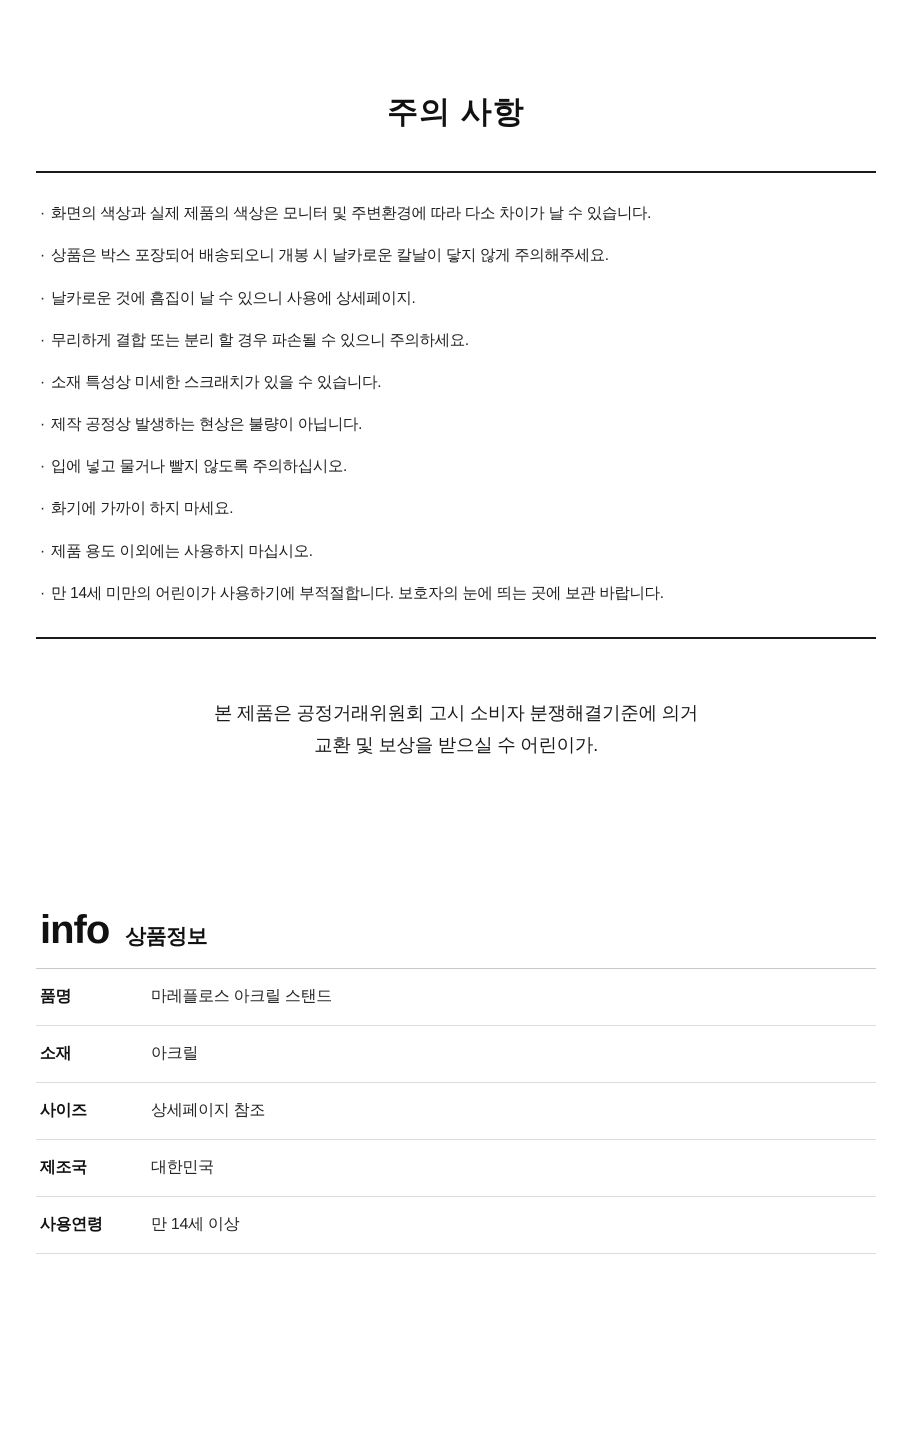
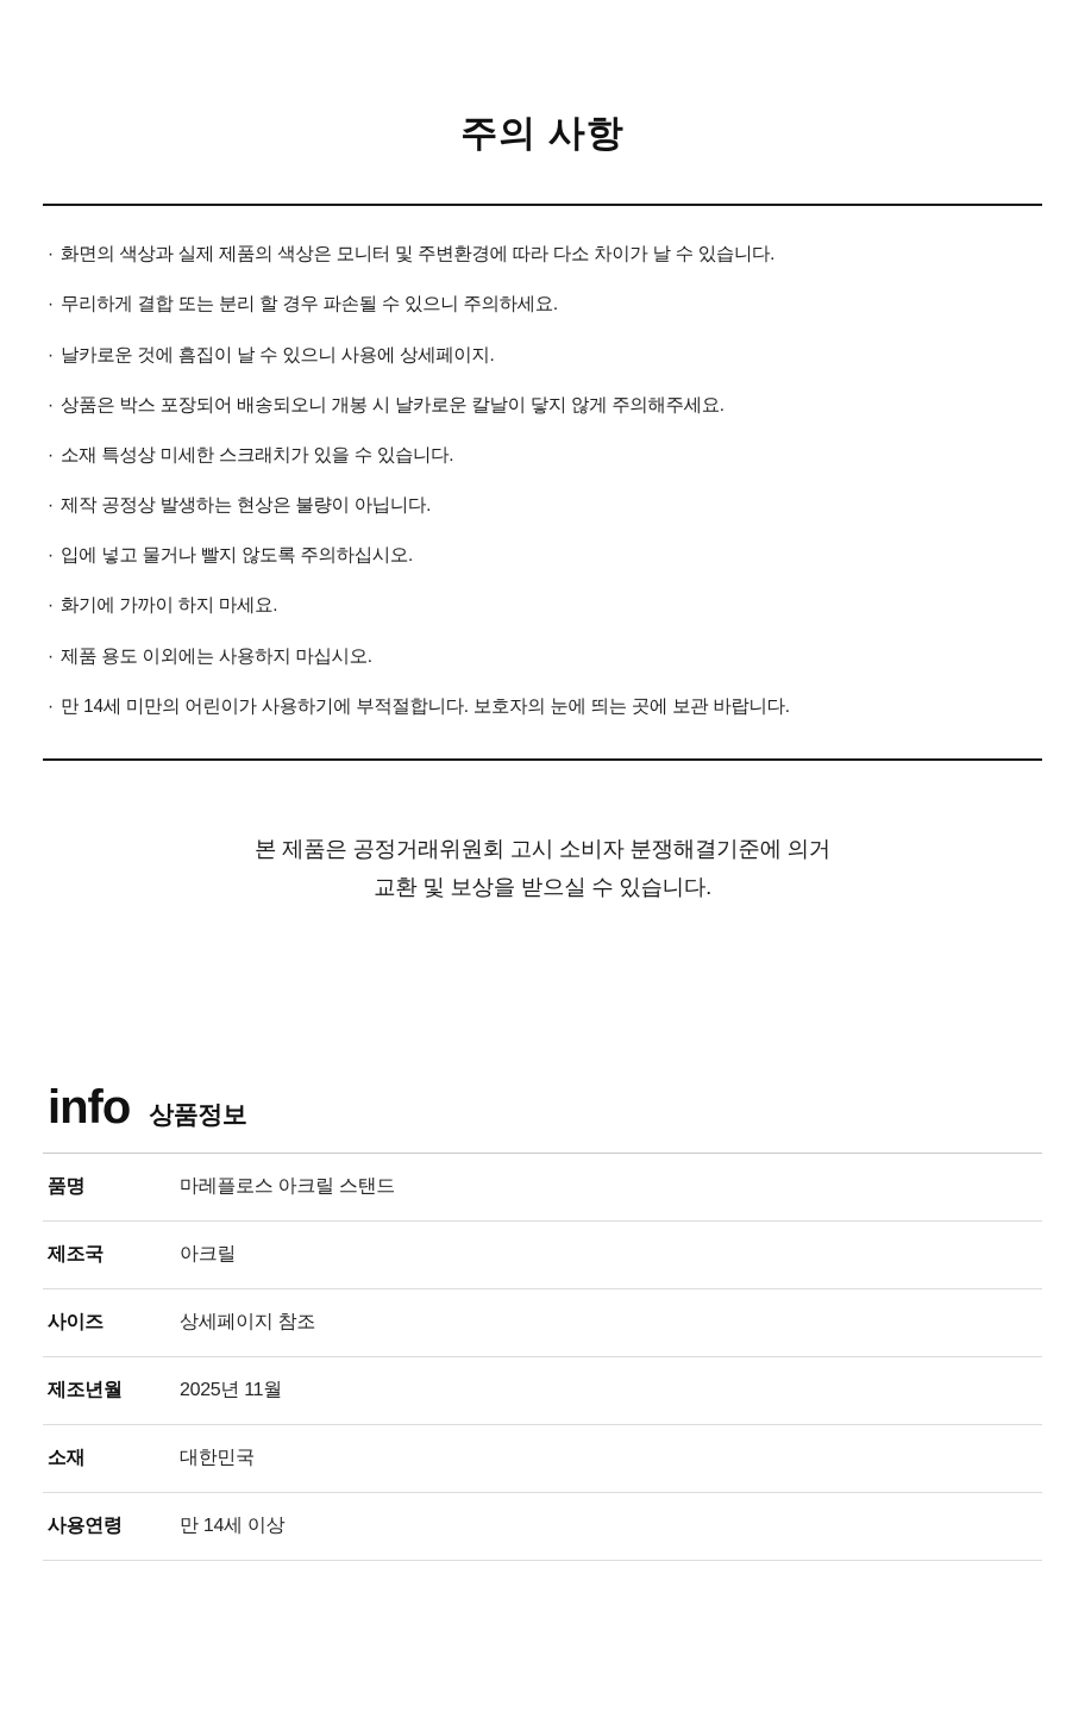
  주의 사항
  · 화면의 색상과 실제 제품의 색상은 모니터 및 주변환경에 따라 다소 차이가 날 수 있습니다.
- · 상품은 박스 포장되어 배송되오니 개봉 시 날카로운 칼날이 닿지 않게 주의해주세요.
+ · 무리하게 결합 또는 분리 할 경우 파손될 수 있으니 주의하세요.
  · 날카로운 것에 흠집이 날 수 있으니 사용에 상세페이지.
- · 무리하게 결합 또는 분리 할 경우 파손될 수 있으니 주의하세요.
+ · 상품은 박스 포장되어 배송되오니 개봉 시 날카로운 칼날이 닿지 않게 주의해주세요.
  · 소재 특성상 미세한 스크래치가 있을 수 있습니다.
  · 제작 공정상 발생하는 현상은 불량이 아닙니다.
  · 입에 넣고 물거나 빨지 않도록 주의하십시오.
  · 화기에 가까이 하지 마세요.
  · 제품 용도 이외에는 사용하지 마십시오.
  · 만 14세 미만의 어린이가 사용하기에 부적절합니다. 보호자의 눈에 띄는 곳에 보관 바랍니다.
  본 제품은 공정거래위원회 고시 소비자 분쟁해결기준에 의거
- 교환 및 보상을 받으실 수 어린이가.
+ 교환 및 보상을 받으실 수 있습니다.
  info
  상품정보
  품명	마레플로스 아크릴 스탠드
- 소재	아크릴
+ 제조국	아크릴
  사이즈	상세페이지 참조
+ 제조년월	2025년 11월
- 제조국	대한민국
+ 소재	대한민국
  사용연령	만 14세 이상
